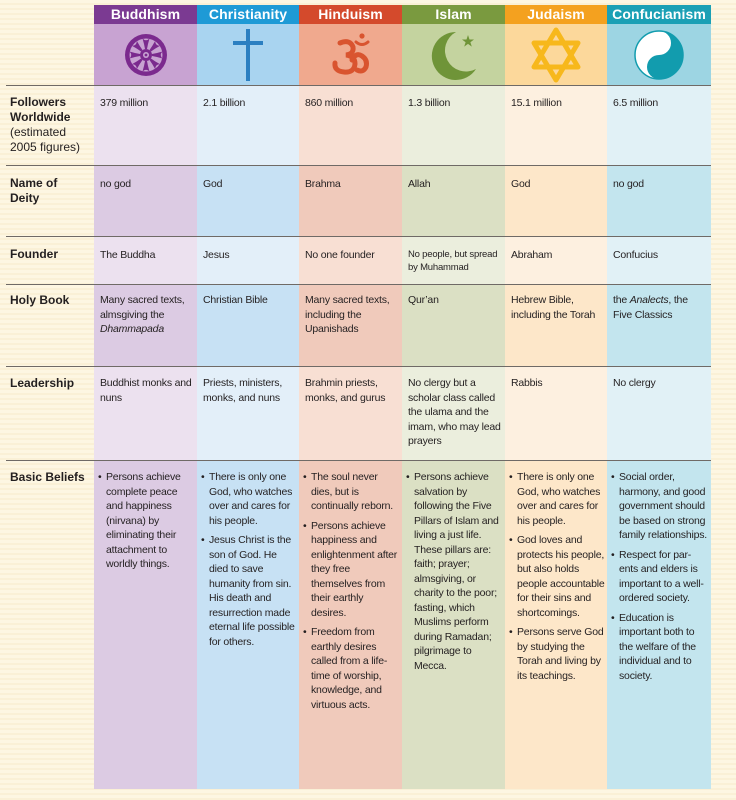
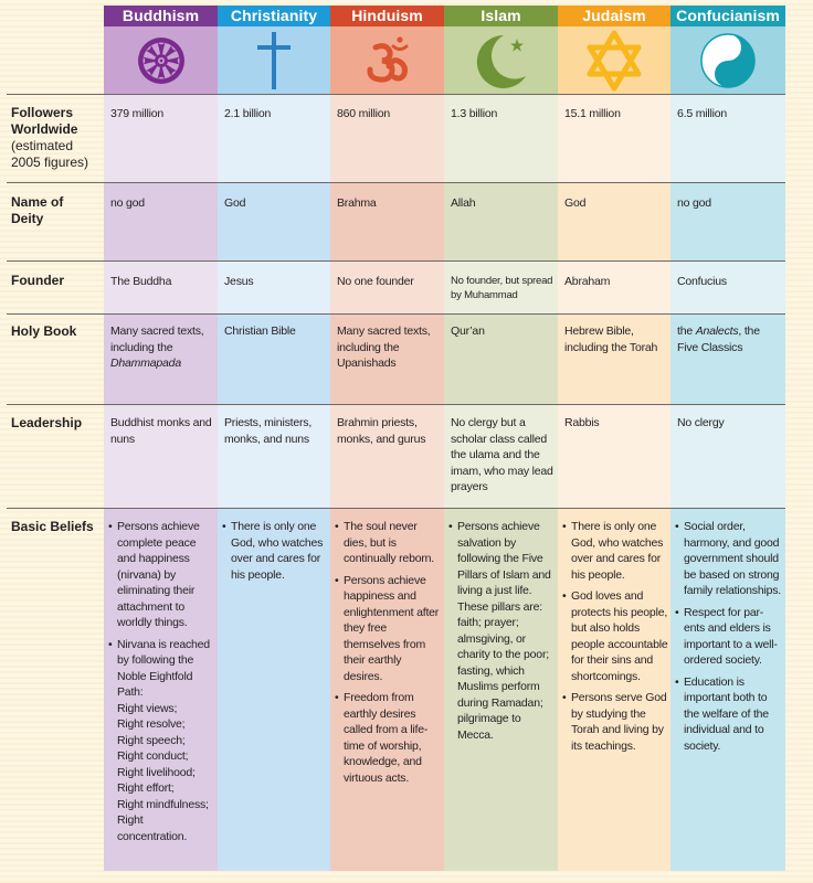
  Buddhism
  Christianity
  Hinduism
  Islam
  Judaism
  Confucianism
  Followers Worldwide
  (estimated 2005 figures)
  Name of Deity
  Founder
  Holy Book
  Leadership
  Basic Beliefs
  379 million
  no god
  The Buddha
- Many sacred texts, almsgiving the
+ Many sacred texts, including the
  Dhammapada
  Buddhist monks and nuns
  Persons achieve complete peace and happiness (nirvana) by eliminating their attachment to worldly things.
+ Nirvana is reached by following the Noble Eightfold Path:
+ Right views;
+ Right resolve;
+ Right speech;
+ Right conduct;
+ Right livelihood;
+ Right effort;
+ Right mindfulness;
+ Right concentration.
  2.1 billion
  God
  Jesus
  Christian Bible
  Priests, ministers, monks, and nuns
  There is only one God, who watches over and cares for his people.
- Jesus Christ is the son of God. He died to save humanity from sin. His death and resurrection made eternal life possible for others.
  860 million
  Brahma
  No one founder
  Many sacred texts, including the Upanishads
  Brahmin priests, monks, and gurus
  The soul never dies, but is continually reborn.
  Persons achieve happiness and enlightenment after they free themselves from their earthly desires.
  Freedom from earthly desires called from a life-time of worship, knowledge, and virtuous acts.
  1.3 billion
  Allah
- No people, but spread by Muhammad
+ No founder, but spread by Muhammad
  Qur’an
  No clergy but a scholar class called the ulama and the imam, who may lead prayers
  Persons achieve salvation by following the Five Pillars of Islam and living a just life. These pillars are: faith; prayer; almsgiving, or charity to the poor; fasting, which Muslims perform during Ramadan; pilgrimage to Mecca.
  15.1 million
  God
  Abraham
  Hebrew Bible, including the Torah
  Rabbis
  There is only one God, who watches over and cares for his people.
  God loves and protects his people, but also holds people accountable for their sins and shortcomings.
  Persons serve God by studying the Torah and living by its teachings.
  6.5 million
  no god
  Confucius
  the Analects, the Five Classics
  No clergy
  Social order, harmony, and good government should be based on strong family relationships.
  Respect for par-ents and elders is important to a well-ordered society.
  Education is important both to the welfare of the individual and to society.
